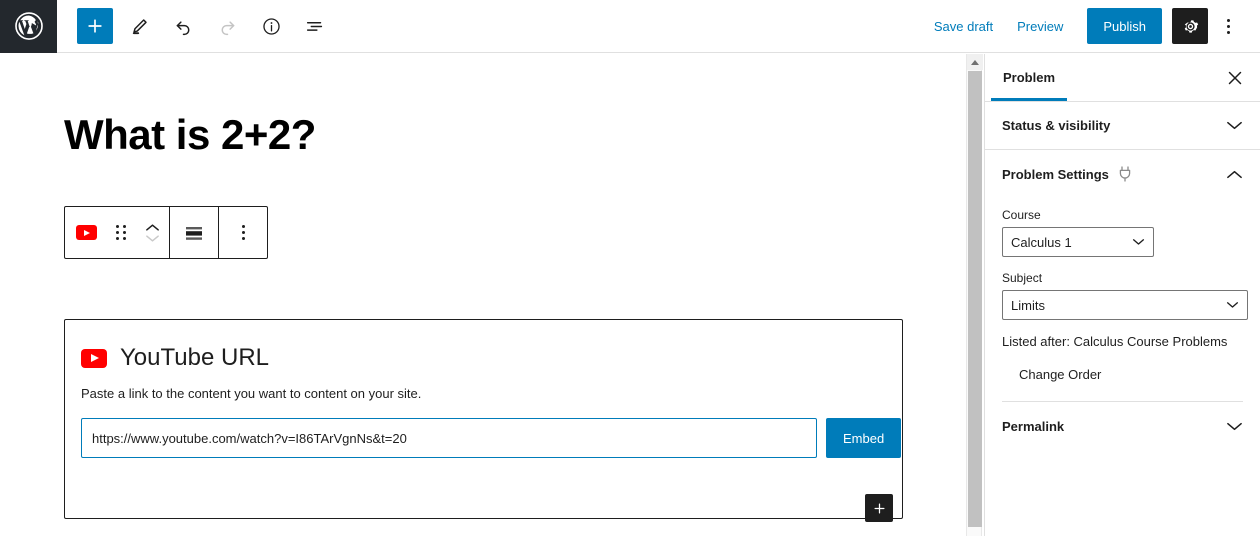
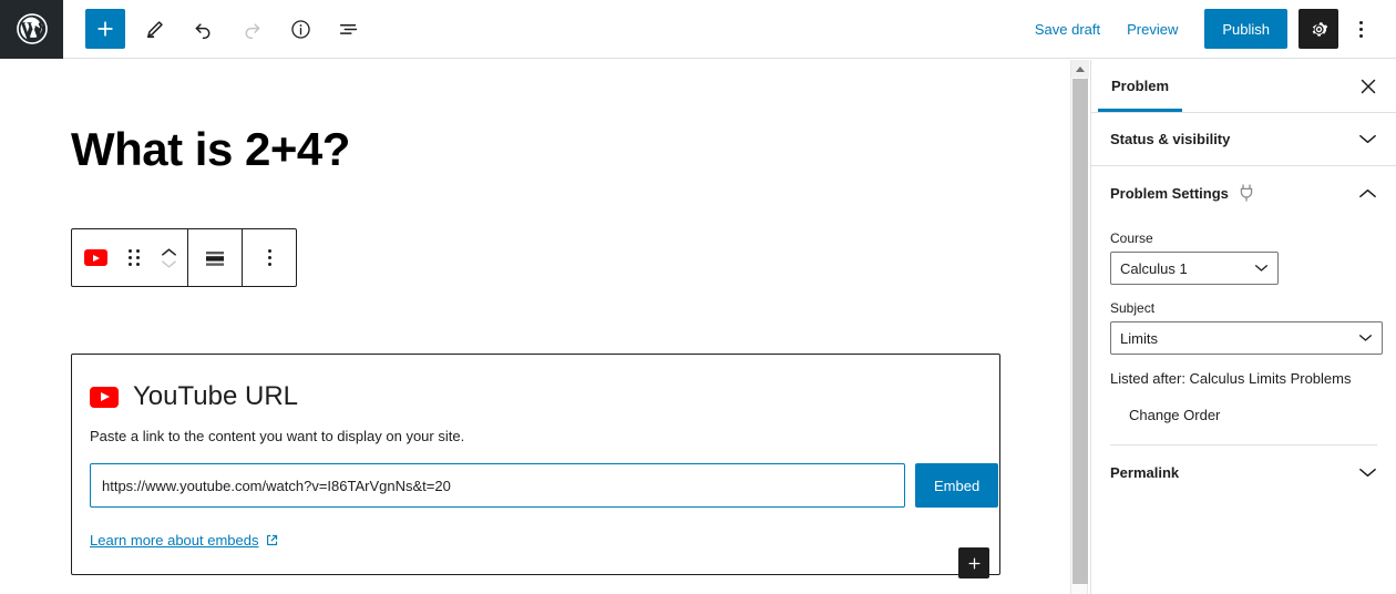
  Save draft
  Preview
  Publish
- What is 2+2?
+ What is 2+4?
  YouTube URL
- Paste a link to the content you want to content on your site.
+ Paste a link to the content you want to display on your site.
  https://www.youtube.com/watch?v=I86TArVgnNs&t=20
  Embed
+ Learn more about embeds
  Problem
  Status & visibility
  Problem Settings
  Course
  Calculus 1
  Subject
  Limits
- Listed after: Calculus Course Problems
+ Listed after: Calculus Limits Problems
  Change Order
  Permalink
